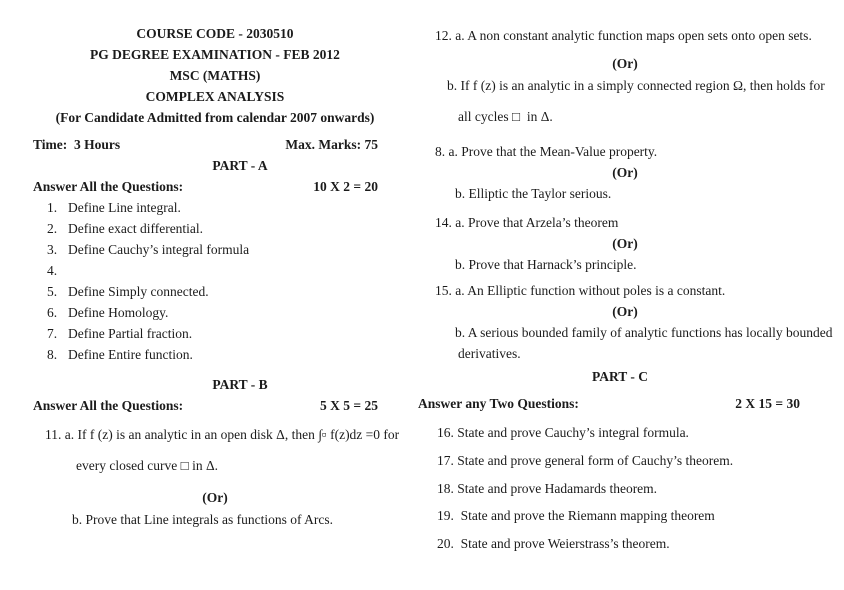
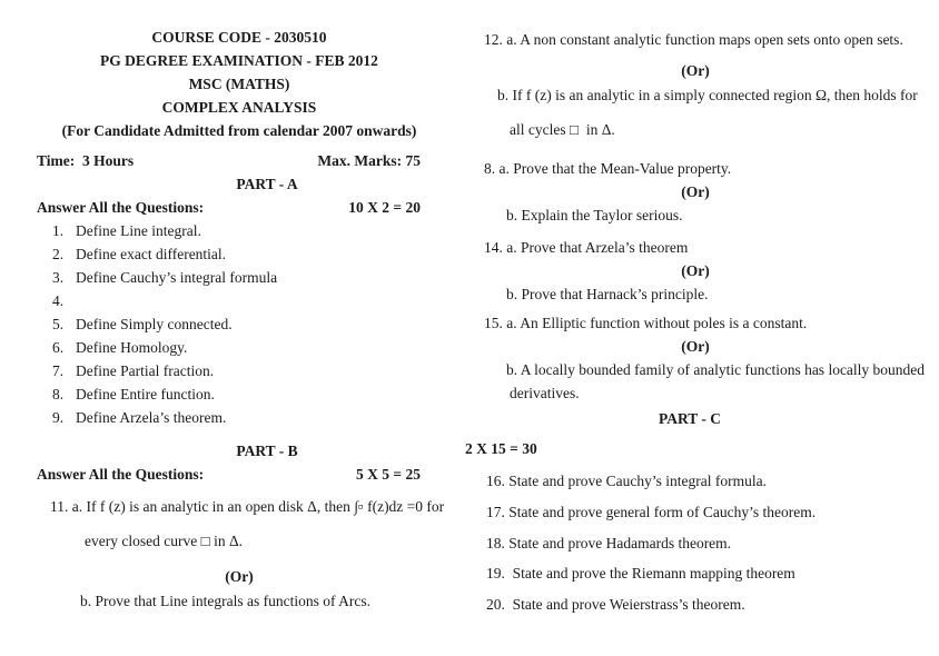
  COURSE CODE - 2030510
  PG DEGREE EXAMINATION - FEB 2012
  MSC (MATHS)
  COMPLEX ANALYSIS
  (For Candidate Admitted from calendar 2007 onwards)
  Time: 3 Hours
  Max. Marks: 75
  PART - A
  Answer All the Questions:
  10 X 2 = 20
  1.
  Define Line integral.
  2.
  Define exact differential.
  3.
  Define Cauchy’s integral formula
  4.
  5.
  Define Simply connected.
  6.
  Define Homology.
  7.
  Define Partial fraction.
  8.
  Define Entire function.
+ 9.
+ Define Arzela’s theorem.
  PART - B
  Answer All the Questions:
  5 X 5 = 25
  11. a. If f (z) is an analytic in an open disk Δ, then ∫▫ f(z)dz =0 for
  every closed curve □ in Δ.
  (Or)
  b. Prove that Line integrals as functions of Arcs.
  12. a. A non constant analytic function maps open sets onto open sets.
  (Or)
  b. If f (z) is an analytic in a simply connected region Ω, then holds for
  all cycles □ in Δ.
  8. a. Prove that the Mean-Value property.
  (Or)
- b. Elliptic the Taylor serious.
+ b. Explain the Taylor serious.
  14. a. Prove that Arzela’s theorem
  (Or)
  b. Prove that Harnack’s principle.
  15. a. An Elliptic function without poles is a constant.
  (Or)
- b. A serious bounded family of analytic functions has locally bounded
+ b. A locally bounded family of analytic functions has locally bounded
  derivatives.
  PART - C
- Answer any Two Questions:
  2 X 15 = 30
  16. State and prove Cauchy’s integral formula.
  17. State and prove general form of Cauchy’s theorem.
  18. State and prove Hadamards theorem.
  19. State and prove the Riemann mapping theorem
  20. State and prove Weierstrass’s theorem.
